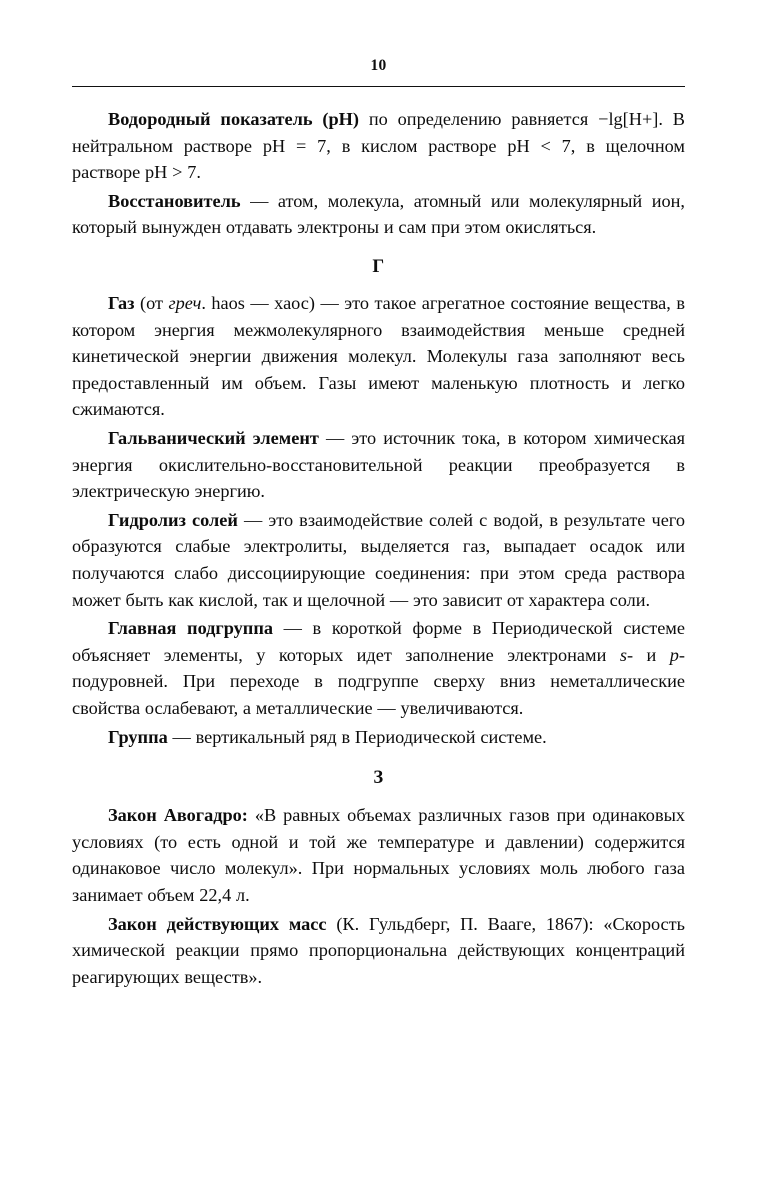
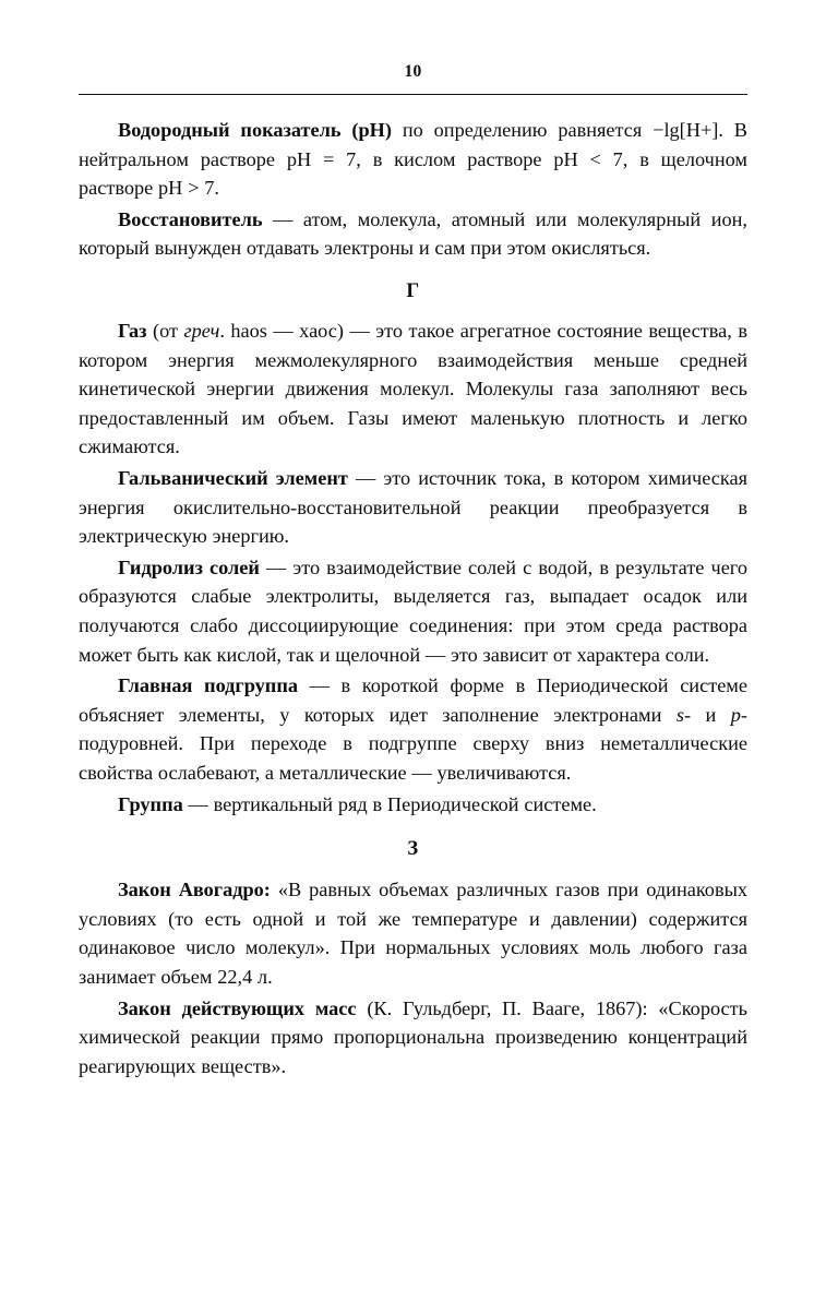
  10
  Водородный показатель (pH) по определению равняется −lg[H+]. В нейтральном растворе pH = 7, в кислом растворе pH < 7, в щелочном растворе pH > 7.
  Восстановитель — атом, молекула, атомный или молекулярный ион, который вынужден отдавать электроны и сам при этом окисляться.
  Г
  Газ (от греч. haos — хаос) — это такое агрегатное состояние вещества, в котором энергия межмолекулярного взаимодействия меньше средней кинетической энергии движения молекул. Молекулы газа заполняют весь предоставленный им объем. Газы имеют маленькую плотность и легко сжимаются.
  Гальванический элемент — это источник тока, в котором химическая энергия окислительно-восстановительной реакции преобразуется в электрическую энергию.
  Гидролиз солей — это взаимодействие солей с водой, в результате чего образуются слабые электролиты, выделяется газ, выпадает осадок или получаются слабо диссоциирующие соединения: при этом среда раствора может быть как кислой, так и щелочной — это зависит от характера соли.
  Главная подгруппа — в короткой форме в Периодической системе объясняет элементы, у которых идет заполнение электронами s- и p-подуровней. При переходе в подгруппе сверху вниз неметаллические свойства ослабевают, а металлические — увеличиваются.
  Группа — вертикальный ряд в Периодической системе.
  З
  Закон Авогадро: «В равных объемах различных газов при одинаковых условиях (то есть одной и той же температуре и давлении) содержится одинаковое число молекул». При нормальных условиях моль любого газа занимает объем 22,4 л.
- Закон действующих масс (К. Гульдберг, П. Вааге, 1867): «Скорость химической реакции прямо пропорциональна действующих концентраций реагирующих веществ».
+ Закон действующих масс (К. Гульдберг, П. Вааге, 1867): «Скорость химической реакции прямо пропорциональна произведению концентраций реагирующих веществ».
